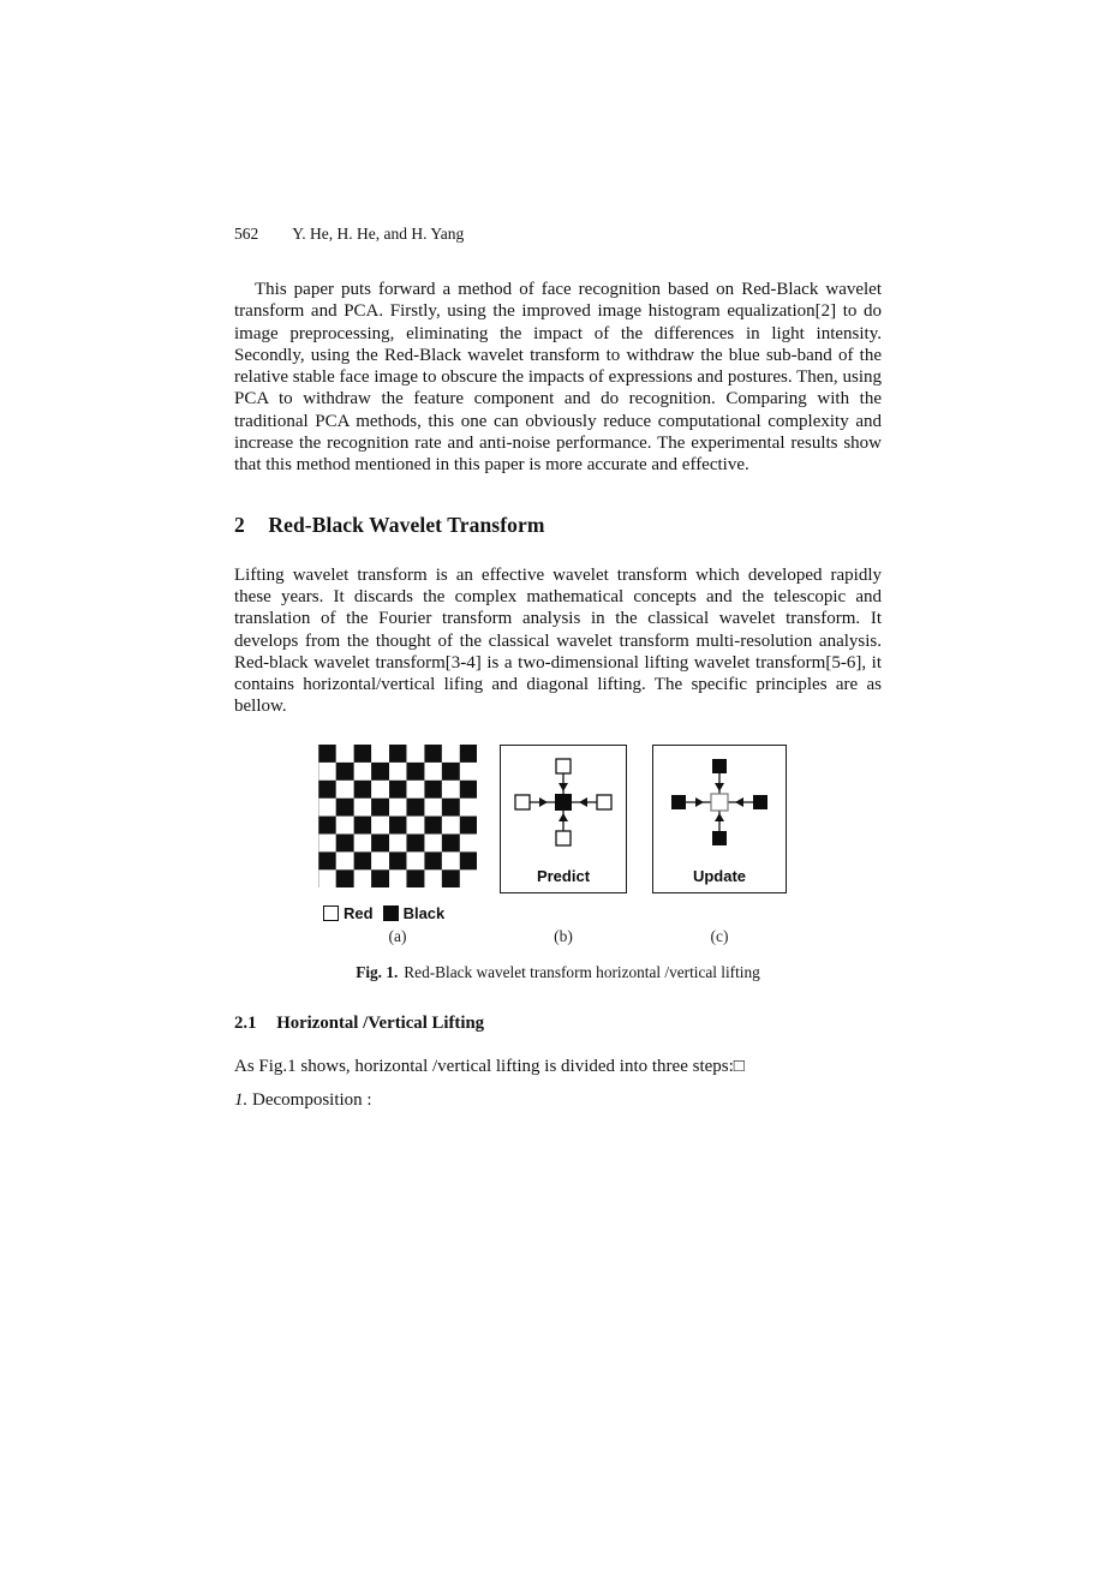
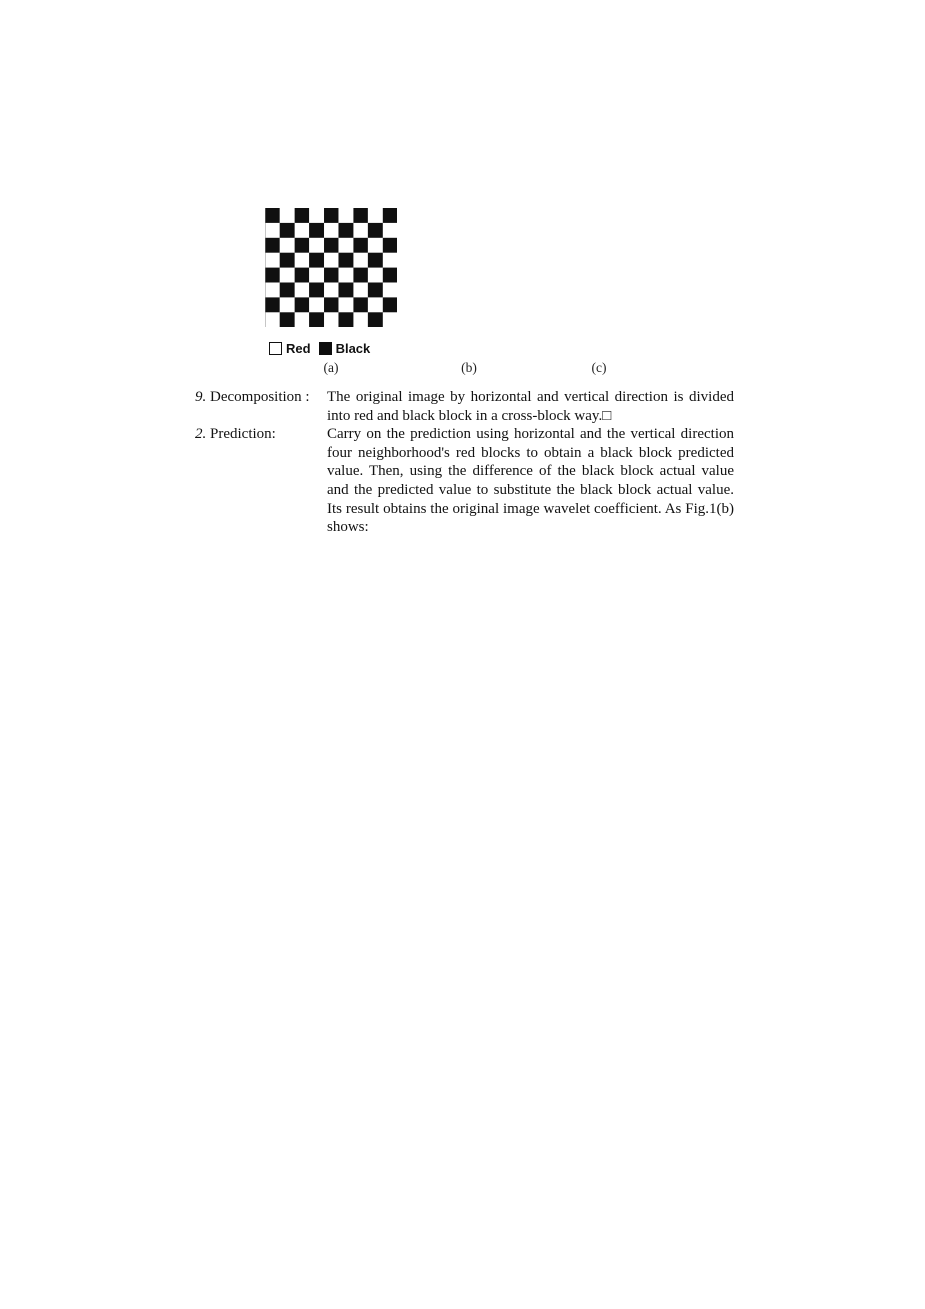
- 562
- Y. He, H. He, and H. Yang
- This paper puts forward a method of face recognition based on Red-Black wavelet transform and PCA. Firstly, using the improved image histogram equalization[2] to do image preprocessing, eliminating the impact of the differences in light intensity. Secondly, using the Red-Black wavelet transform to withdraw the blue sub-band of the relative stable face image to obscure the impacts of expressions and postures. Then, using PCA to withdraw the feature component and do recognition. Comparing with the traditional PCA methods, this one can obviously reduce computational complexity and increase the recognition rate and anti-noise performance. The experimental results show that this method mentioned in this paper is more accurate and effective.
- 2 Red-Black Wavelet Transform
- Lifting wavelet transform is an effective wavelet transform which developed rapidly these years. It discards the complex mathematical concepts and the telescopic and translation of the Fourier transform analysis in the classical wavelet transform. It develops from the thought of the classical wavelet transform multi-resolution analysis. Red-black wavelet transform[3-4] is a two-dimensional lifting wavelet transform[5-6], it contains horizontal/vertical lifing and diagonal lifting. The specific principles are as bellow.
  Red
  Black
- Predict
- Update
  (a)
  (b)
  (c)
- Fig. 1. Red-Black wavelet transform horizontal /vertical lifting
- 2.1 Horizontal /Vertical Lifting
- As Fig.1 shows, horizontal /vertical lifting is divided into three steps:□
- 1. Decomposition :
+ 9. Decomposition :
+ The original image by horizontal and vertical direction is divided into red and black block in a cross-block way.□
+ 2. Prediction:
+ Carry on the prediction using horizontal and the vertical direction four neighborhood's red blocks to obtain a black block predicted value. Then, using the difference of the black block actual value and the predicted value to substitute the black block actual value. Its result obtains the original image wavelet coefficient. As Fig.1(b) shows:
